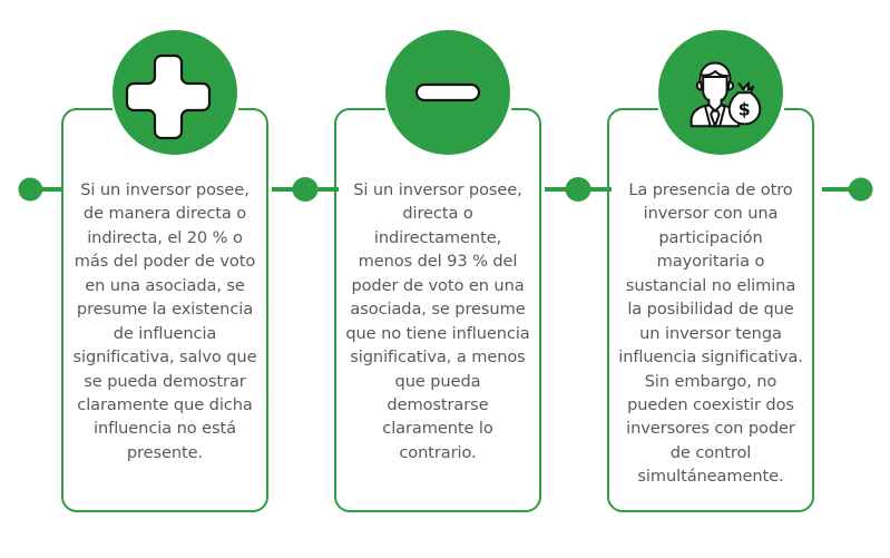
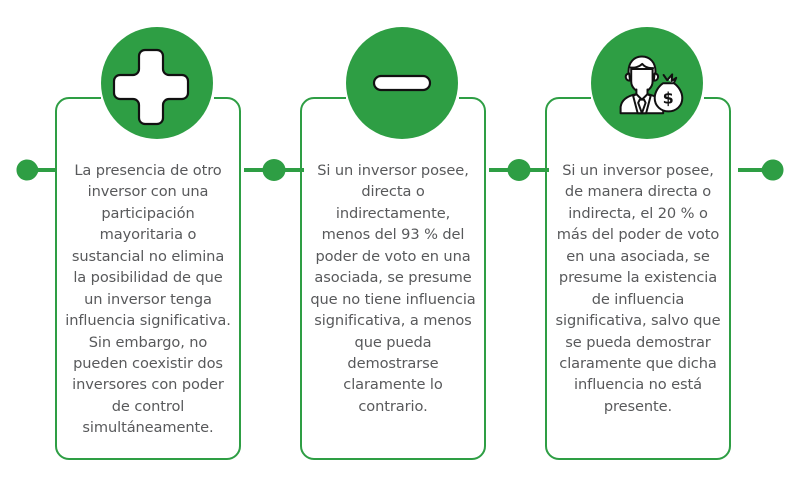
- Si un inversor posee, de manera directa o indirecta, el 20 % o más del poder de voto en una asociada, se presume la existencia de influencia significativa, salvo que se pueda demostrar claramente que dicha influencia no está presente.
+ La presencia de otro inversor con una participación mayoritaria o sustancial no elimina la posibilidad de que un inversor tenga influencia significativa. Sin embargo, no pueden coexistir dos inversores con poder de control simultáneamente.
  Si un inversor posee, directa o indirectamente, menos del 93 % del poder de voto en una asociada, se presume que no tiene influencia significativa, a menos que pueda demostrarse claramente lo contrario.
- La presencia de otro inversor con una participación mayoritaria o sustancial no elimina la posibilidad de que un inversor tenga influencia significativa. Sin embargo, no pueden coexistir dos inversores con poder de control simultáneamente.
+ Si un inversor posee, de manera directa o indirecta, el 20 % o más del poder de voto en una asociada, se presume la existencia de influencia significativa, salvo que se pueda demostrar claramente que dicha influencia no está presente.
  $
